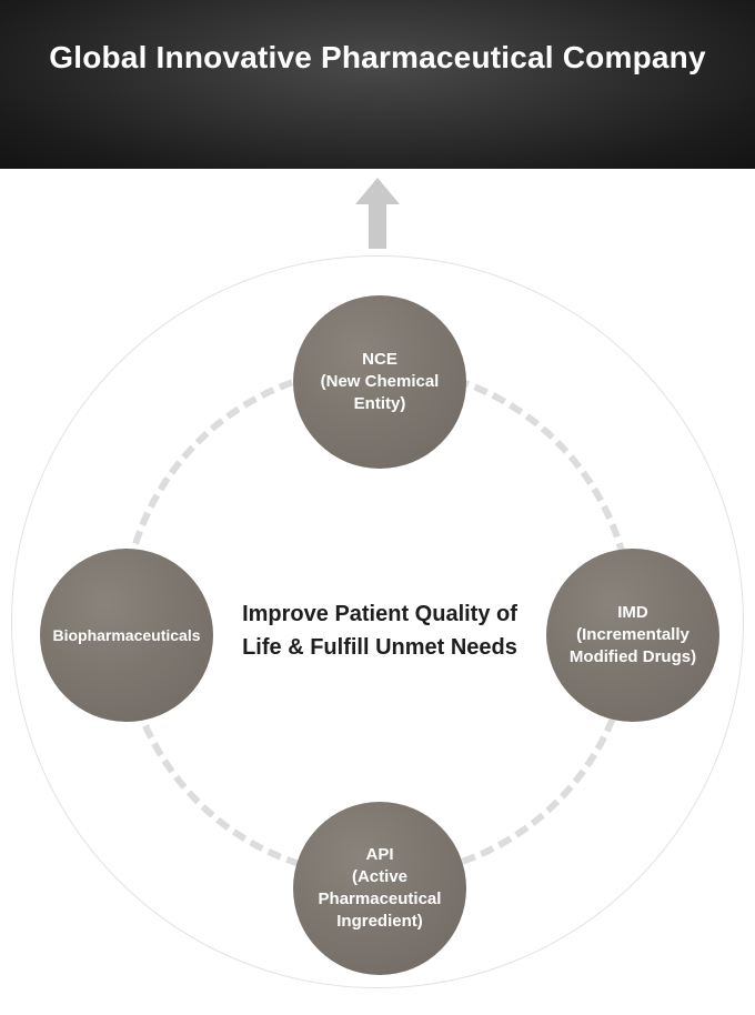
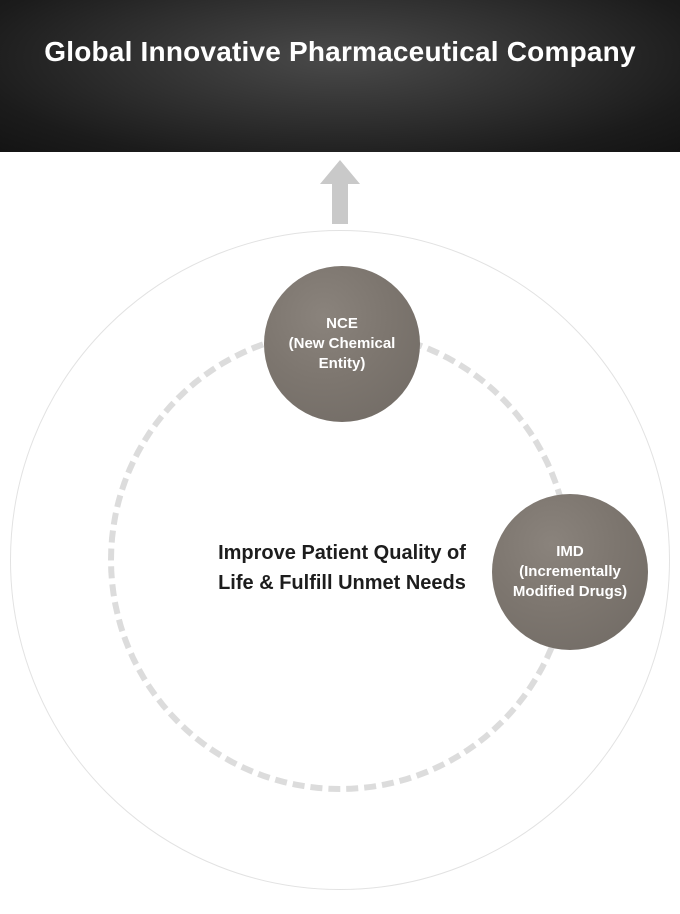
  Global Innovative Pharmaceutical Company
  NCE
  (New Chemical
  Entity)
  IMD
  (Incrementally
  Modified Drugs)
- API
- (Active
- Pharmaceutical
- Ingredient)
- Biopharmaceuticals
  Improve Patient Quality of
  Life & Fulfill Unmet Needs
